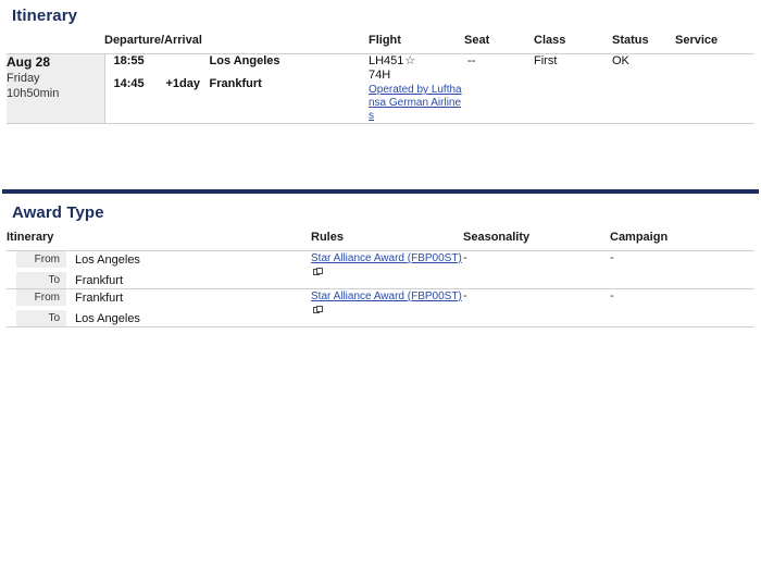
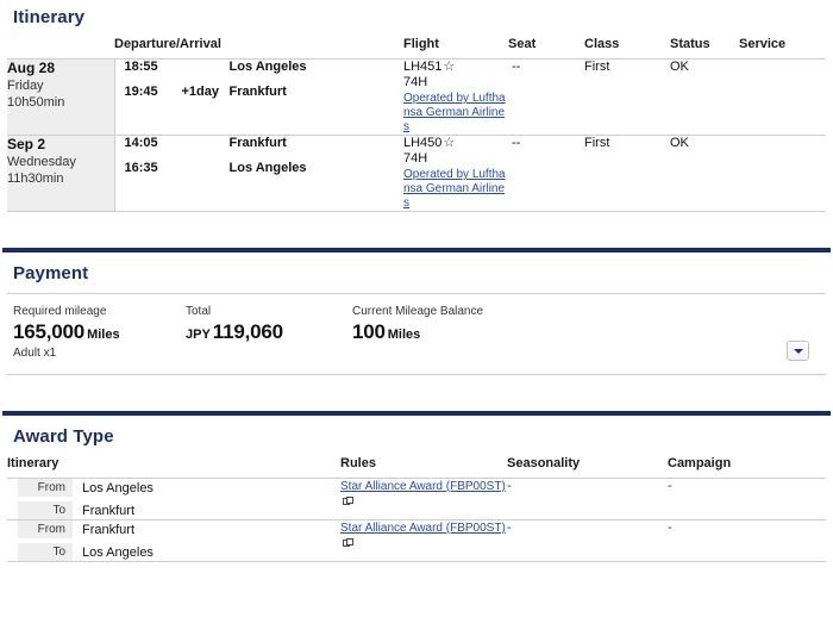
  Itinerary
  	Departure/Arrival	Flight	Seat	Class	Status	Service
- Aug 28 Friday 10h50min	18:55 Los Angeles 14:45 +1day Frankfurt	LH451☆ 74H Operated by Lufthansa German Airlines	--	First	OK
+ Aug 28 Friday 10h50min	18:55 Los Angeles 19:45 +1day Frankfurt	LH451☆ 74H Operated by Lufthansa German Airlines	--	First	OK
+ Sep 2 Wednesday 11h30min	14:05 Frankfurt 16:35 Los Angeles	LH450☆ 74H Operated by Lufthansa German Airlines	--	First	OK
+ Payment
+ Required mileage
+ 165,000 Miles
+ Adult x1
+ Total
+ JPY 119,060
+ Current Mileage Balance
+ 100 Miles
  Award Type
  Itinerary	Rules	Seasonality	Campaign
  From Los Angeles To Frankfurt	Star Alliance Award (FBP00ST)	-	-
  From Frankfurt To Los Angeles	Star Alliance Award (FBP00ST)	-	-
